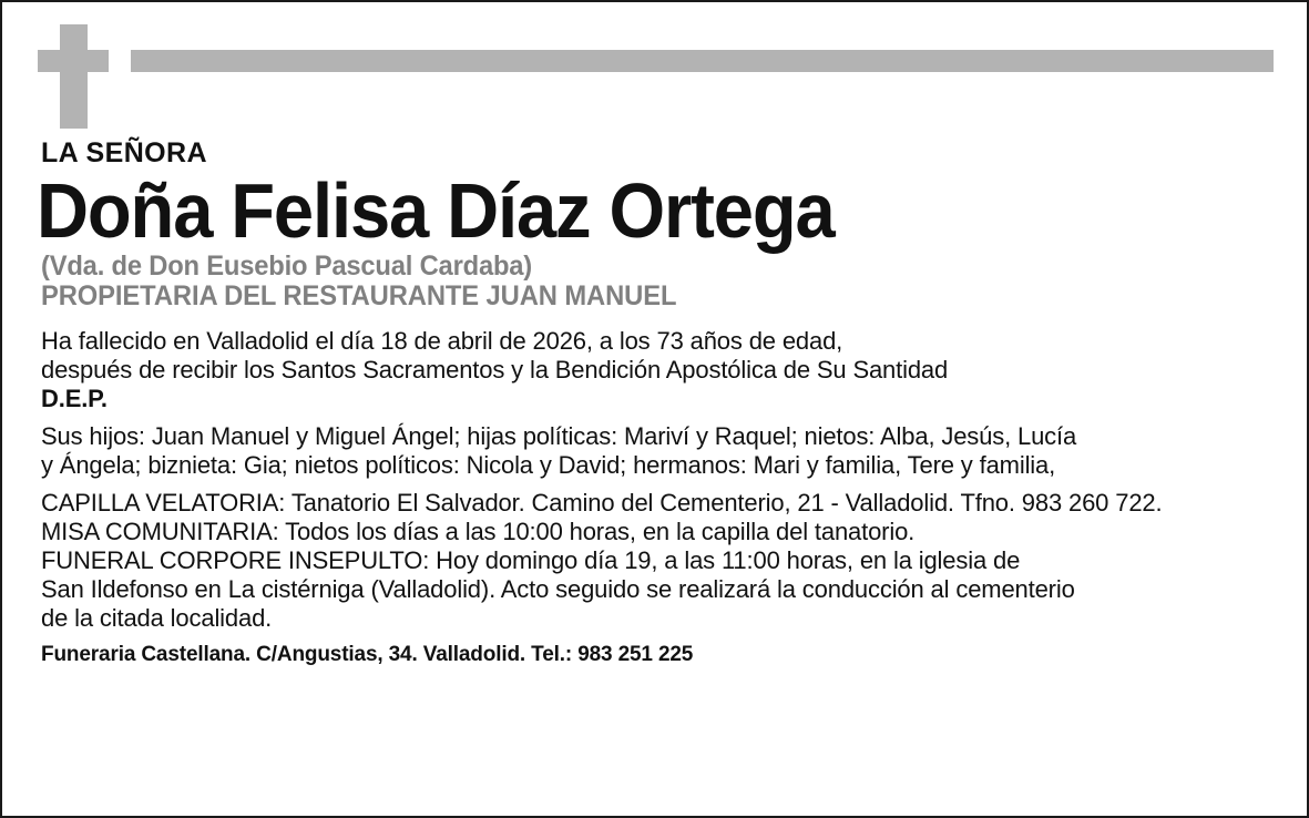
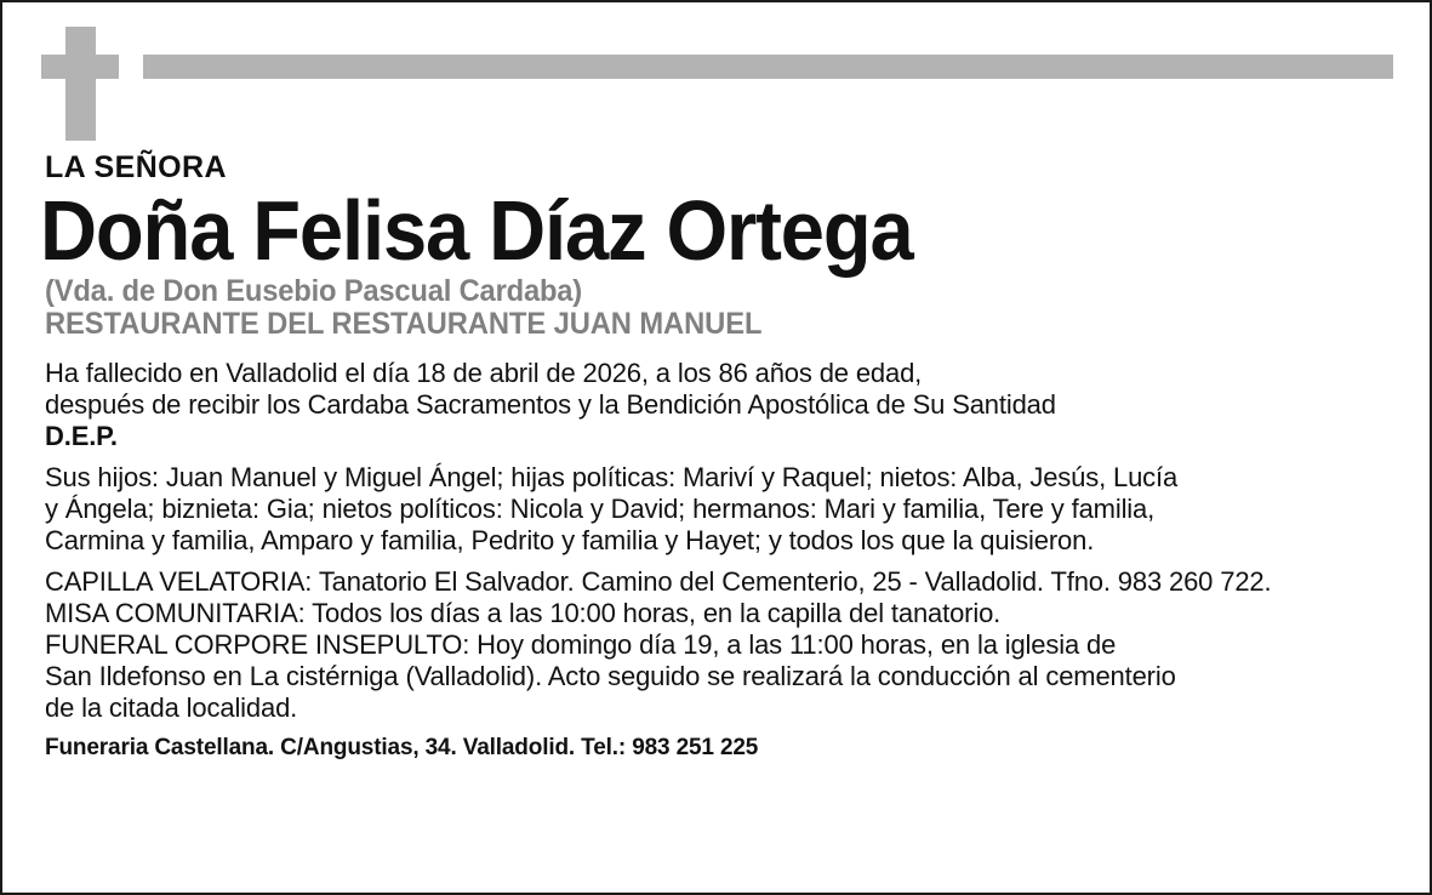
  LA SEÑORA
  Doña Felisa Díaz Ortega
  (Vda. de Don Eusebio Pascual Cardaba)
- PROPIETARIA DEL RESTAURANTE JUAN MANUEL
+ RESTAURANTE DEL RESTAURANTE JUAN MANUEL
- Ha fallecido en Valladolid el día 18 de abril de 2026, a los 73 años de edad,
+ Ha fallecido en Valladolid el día 18 de abril de 2026, a los 86 años de edad,
- después de recibir los Santos Sacramentos y la Bendición Apostólica de Su Santidad
+ después de recibir los Cardaba Sacramentos y la Bendición Apostólica de Su Santidad
  D.E.P.
  Sus hijos: Juan Manuel y Miguel Ángel; hijas políticas: Mariví y Raquel; nietos: Alba, Jesús, Lucía
  y Ángela; biznieta: Gia; nietos políticos: Nicola y David; hermanos: Mari y familia, Tere y familia,
+ Carmina y familia, Amparo y familia, Pedrito y familia y Hayet; y todos los que la quisieron.
- CAPILLA VELATORIA: Tanatorio El Salvador. Camino del Cementerio, 21 - Valladolid. Tfno. 983 260 722.
+ CAPILLA VELATORIA: Tanatorio El Salvador. Camino del Cementerio, 25 - Valladolid. Tfno. 983 260 722.
  MISA COMUNITARIA: Todos los días a las 10:00 horas, en la capilla del tanatorio.
  FUNERAL CORPORE INSEPULTO: Hoy domingo día 19, a las 11:00 horas, en la iglesia de
  San Ildefonso en La cistérniga (Valladolid). Acto seguido se realizará la conducción al cementerio
  de la citada localidad.
  Funeraria Castellana. C/Angustias, 34. Valladolid. Tel.: 983 251 225
